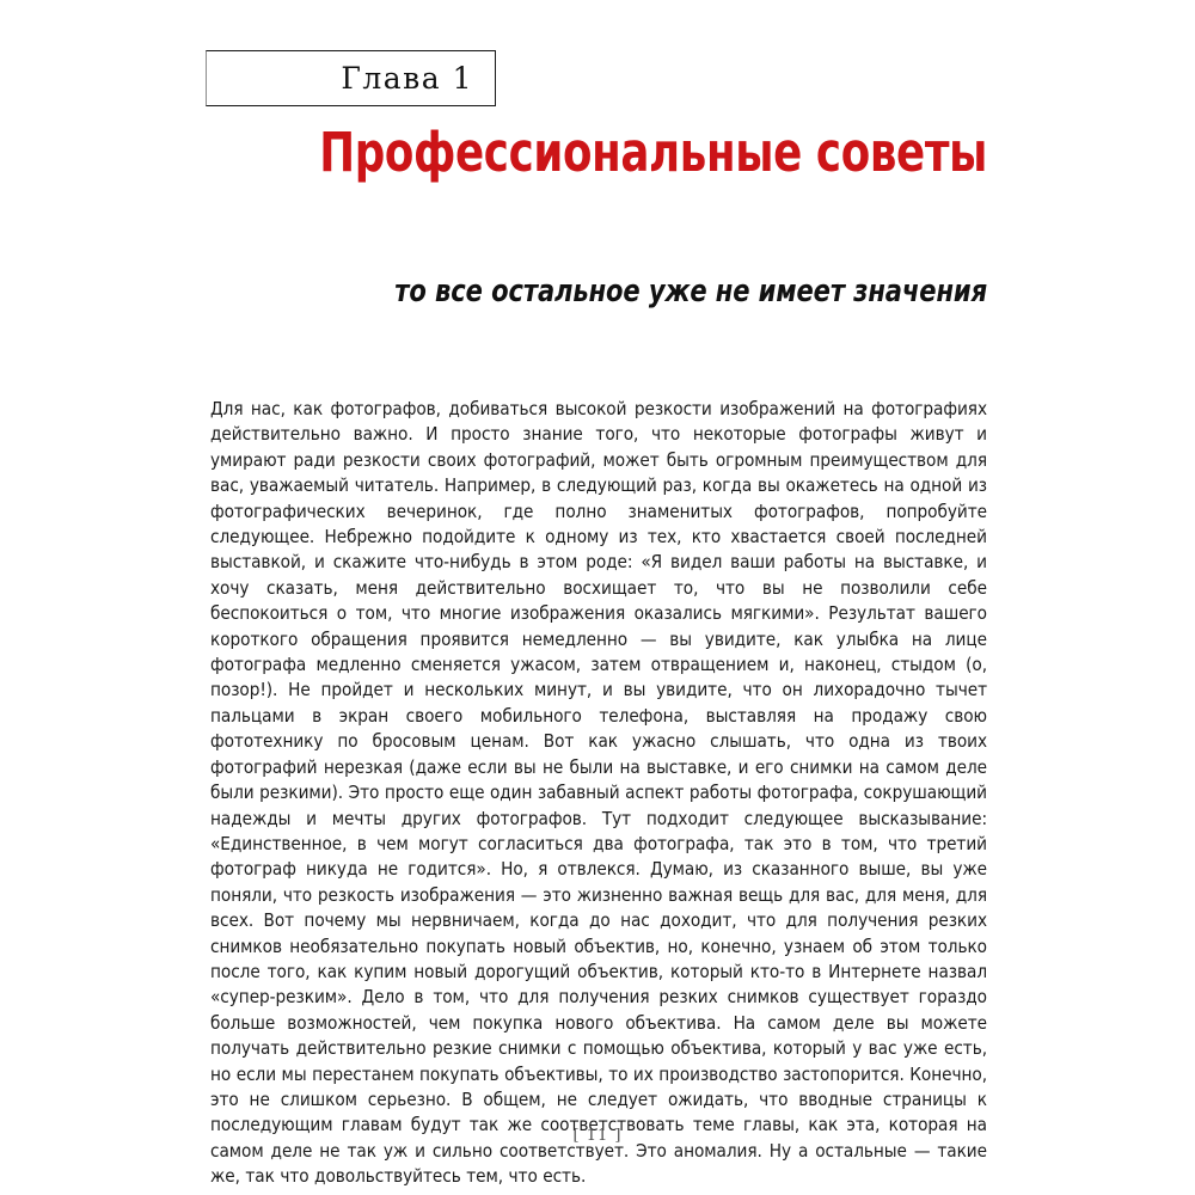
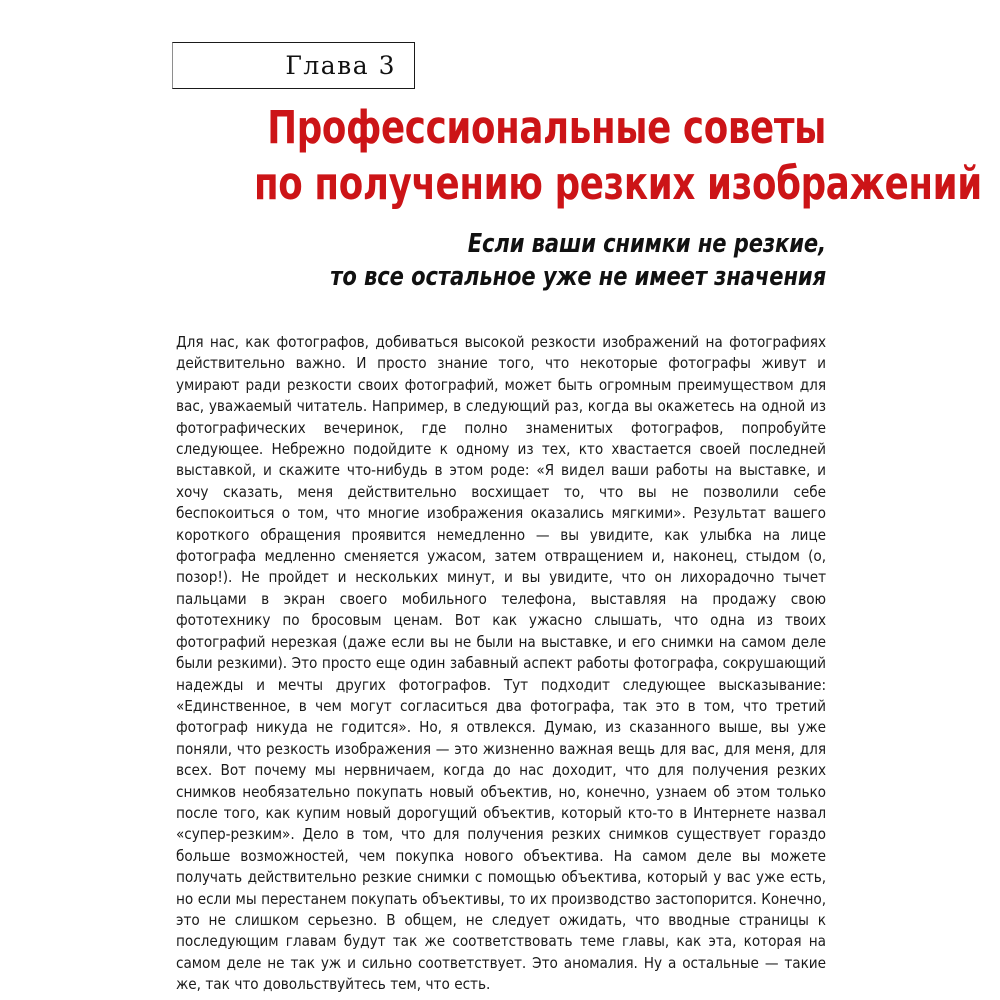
- Глава 1
+ Глава 3
  Профессиональные советы
+ по получению резких изображений
+ Если ваши снимки не резкие,
  то все остальное уже не имеет значения
  Для нас, как фотографов, добиваться высокой резкости изображений на фотографиях действительно важно. И просто знание того, что некоторые фотографы живут и умирают ради резкости своих фотографий, может быть огромным преимуществом для вас, уважаемый читатель. Например, в следующий раз, когда вы окажетесь на одной из фотографических вечеринок, где полно знаменитых фотографов, попробуйте следующее. Небрежно подойдите к одному из тех, кто хвастается своей последней выставкой, и скажите что-нибудь в этом роде: «Я видел ваши работы на выставке, и хочу сказать, меня действительно восхищает то, что вы не позволили себе беспокоиться о том, что многие изображения оказались мягкими». Результат вашего короткого обращения проявится немедленно — вы увидите, как улыбка на лице фотографа медленно сменяется ужасом, затем отвращением и, наконец, стыдом (о, позор!). Не пройдет и нескольких минут, и вы увидите, что он лихорадочно тычет пальцами в экран своего мобильного телефона, выставляя на продажу свою фототехнику по бросовым ценам. Вот как ужасно слышать, что одна из твоих фотографий нерезкая (даже если вы не были на выставке, и его снимки на самом деле были резкими). Это просто еще один забавный аспект работы фотографа, сокрушающий надежды и мечты других фотографов. Тут подходит следующее высказывание: «Единственное, в чем могут согласиться два фотографа, так это в том, что третий фотограф никуда не годится». Но, я отвлекся. Думаю, из сказанного выше, вы уже поняли, что резкость изображения — это жизненно важная вещь для вас, для меня, для всех. Вот почему мы нервничаем, когда до нас доходит, что для получения резких снимков необязательно покупать новый объектив, но, конечно, узнаем об этом только после того, как купим новый дорогущий объектив, который кто-то в Интернете назвал «супер-резким». Дело в том, что для получения резких снимков существует гораздо больше возможностей, чем покупка нового объектива. На самом деле вы можете получать действительно резкие снимки с помощью объектива, который у вас уже есть, но если мы перестанем покупать объективы, то их производство застопорится. Конечно, это не слишком серьезно. В общем, не следует ожидать, что вводные страницы к последующим главам будут так же соответствовать теме главы, как эта, которая на самом деле не так уж и сильно соответствует. Это аномалия. Ну а остальные — такие же, так что довольствуйтесь тем, что есть.
- [ 11 ]
